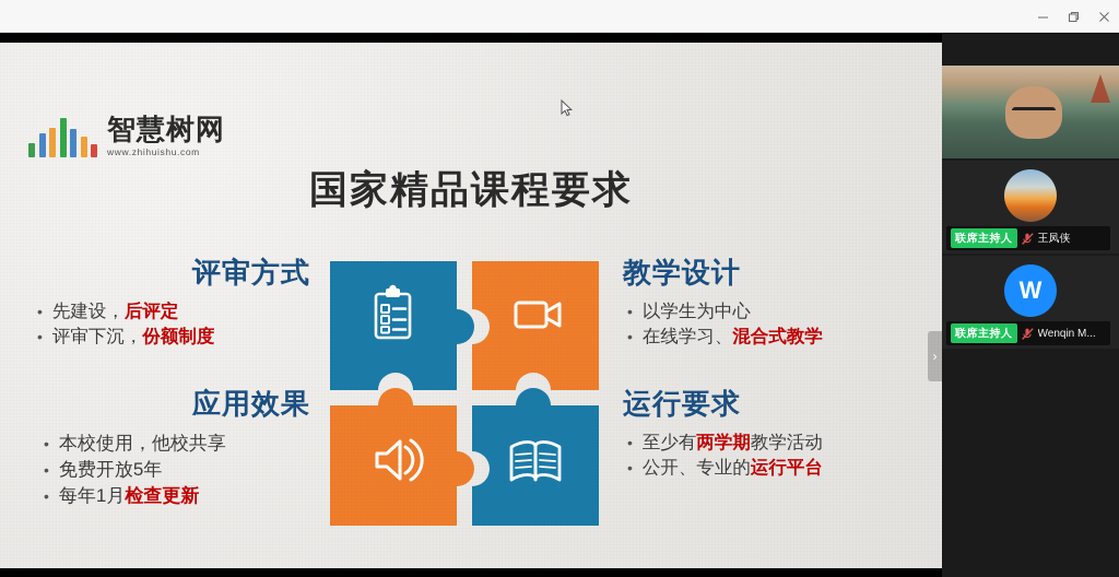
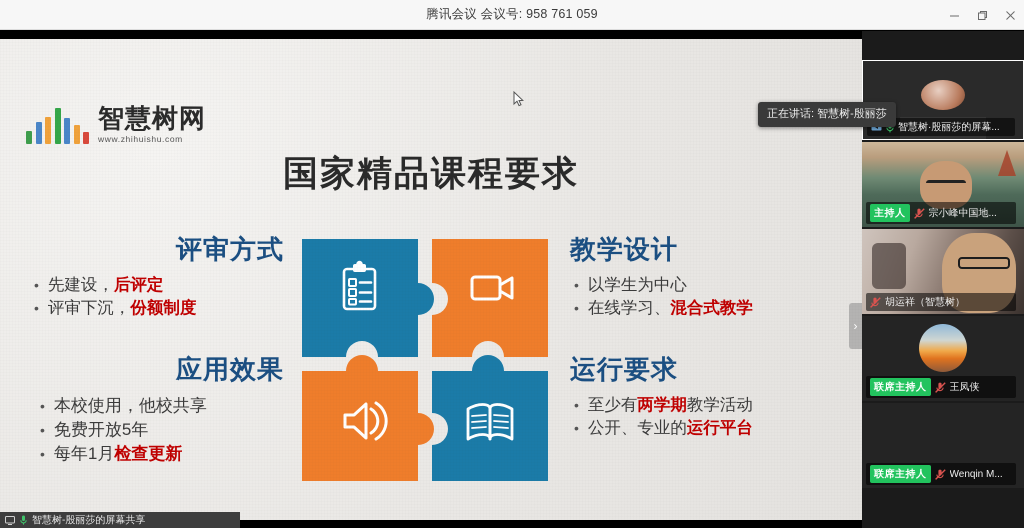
+ 腾讯会议 会议号: 958 761 059
+ 智慧树-殷丽莎的屏幕共享
+ 正在讲话: 智慧树-殷丽莎
+ 智慧树·殷丽莎的屏幕...
+ 主持人
+ 宗小峰中国地...
+ 胡运祥（智慧树）
  联席主持人
  王凤侠
- W
  联席主持人
  Wenqin M...
